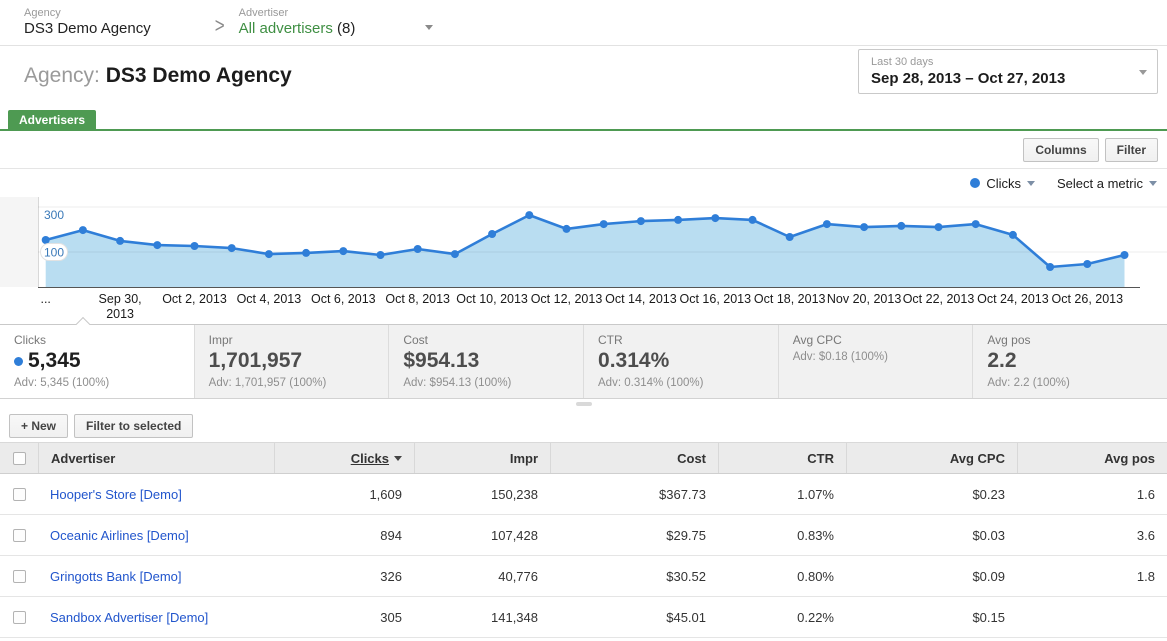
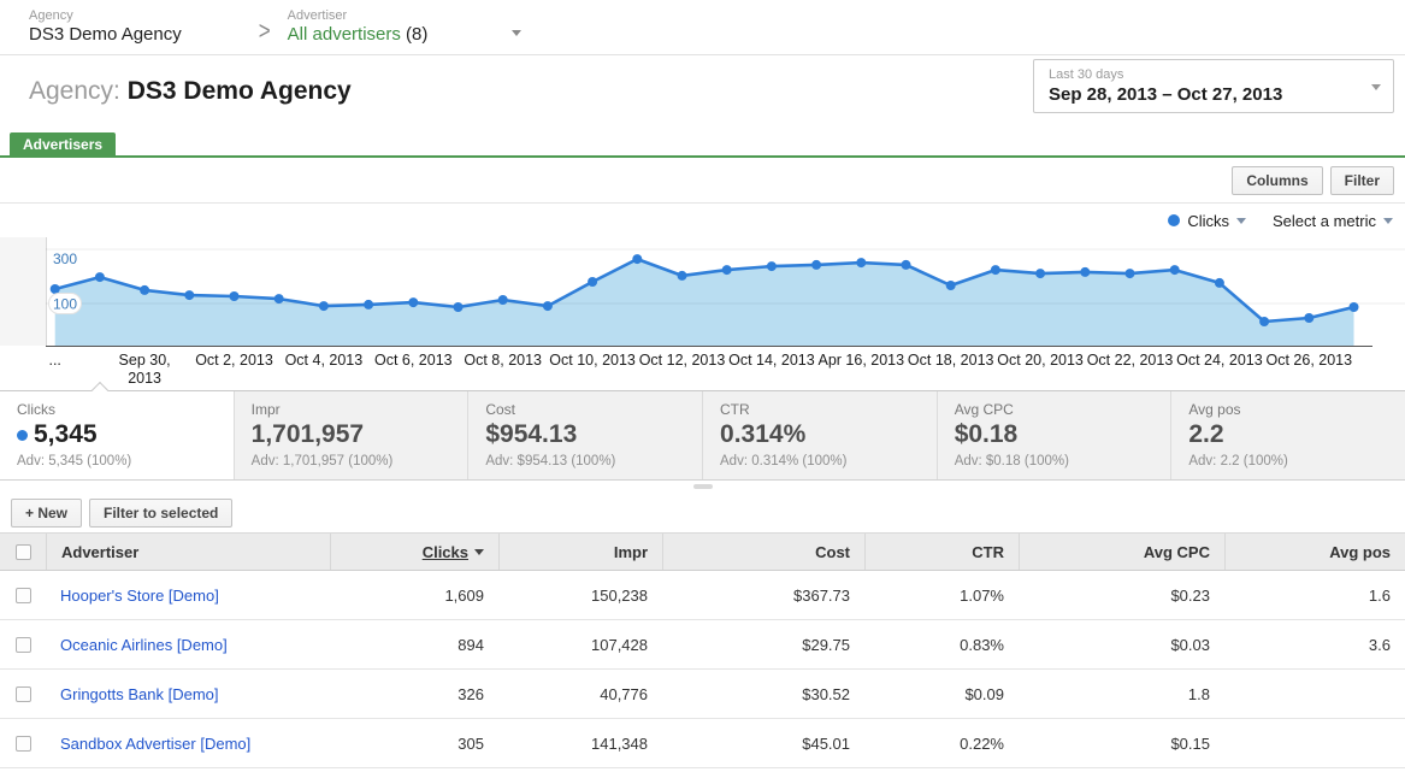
  Agency
  DS3 Demo Agency
  >
  Advertiser
  All advertisers (8)
  Agency: DS3 Demo Agency
  Last 30 days
  Sep 28, 2013 – Oct 27, 2013
  Advertisers
  Columns
  Filter
  Clicks
  Select a metric
  300
  100
  ...
  Sep 30,
  2013
  Oct 2, 2013
  Oct 4, 2013
  Oct 6, 2013
  Oct 8, 2013
  Oct 10, 2013
  Oct 12, 2013
  Oct 14, 2013
- Oct 16, 2013
+ Apr 16, 2013
  Oct 18, 2013
- Nov 20, 2013
+ Oct 20, 2013
  Oct 22, 2013
  Oct 24, 2013
  Oct 26, 2013
  Clicks
  5,345
  Adv: 5,345 (100%)
  Impr
  1,701,957
  Adv: 1,701,957 (100%)
  Cost
  $954.13
  Adv: $954.13 (100%)
  CTR
  0.314%
  Adv: 0.314% (100%)
  Avg CPC
+ $0.18
  Adv: $0.18 (100%)
  Avg pos
  2.2
  Adv: 2.2 (100%)
  + New
  Filter to selected
  Advertiser
  Clicks
  Impr
  Cost
  CTR
  Avg CPC
  Avg pos
  Hooper's Store [Demo]
  1,609
  150,238
  $367.73
  1.07%
  $0.23
  1.6
  Oceanic Airlines [Demo]
  894
  107,428
  $29.75
  0.83%
  $0.03
  3.6
  Gringotts Bank [Demo]
  326
  40,776
  $30.52
- 0.80%
  $0.09
  1.8
  Sandbox Advertiser [Demo]
  305
  141,348
  $45.01
  0.22%
  $0.15
